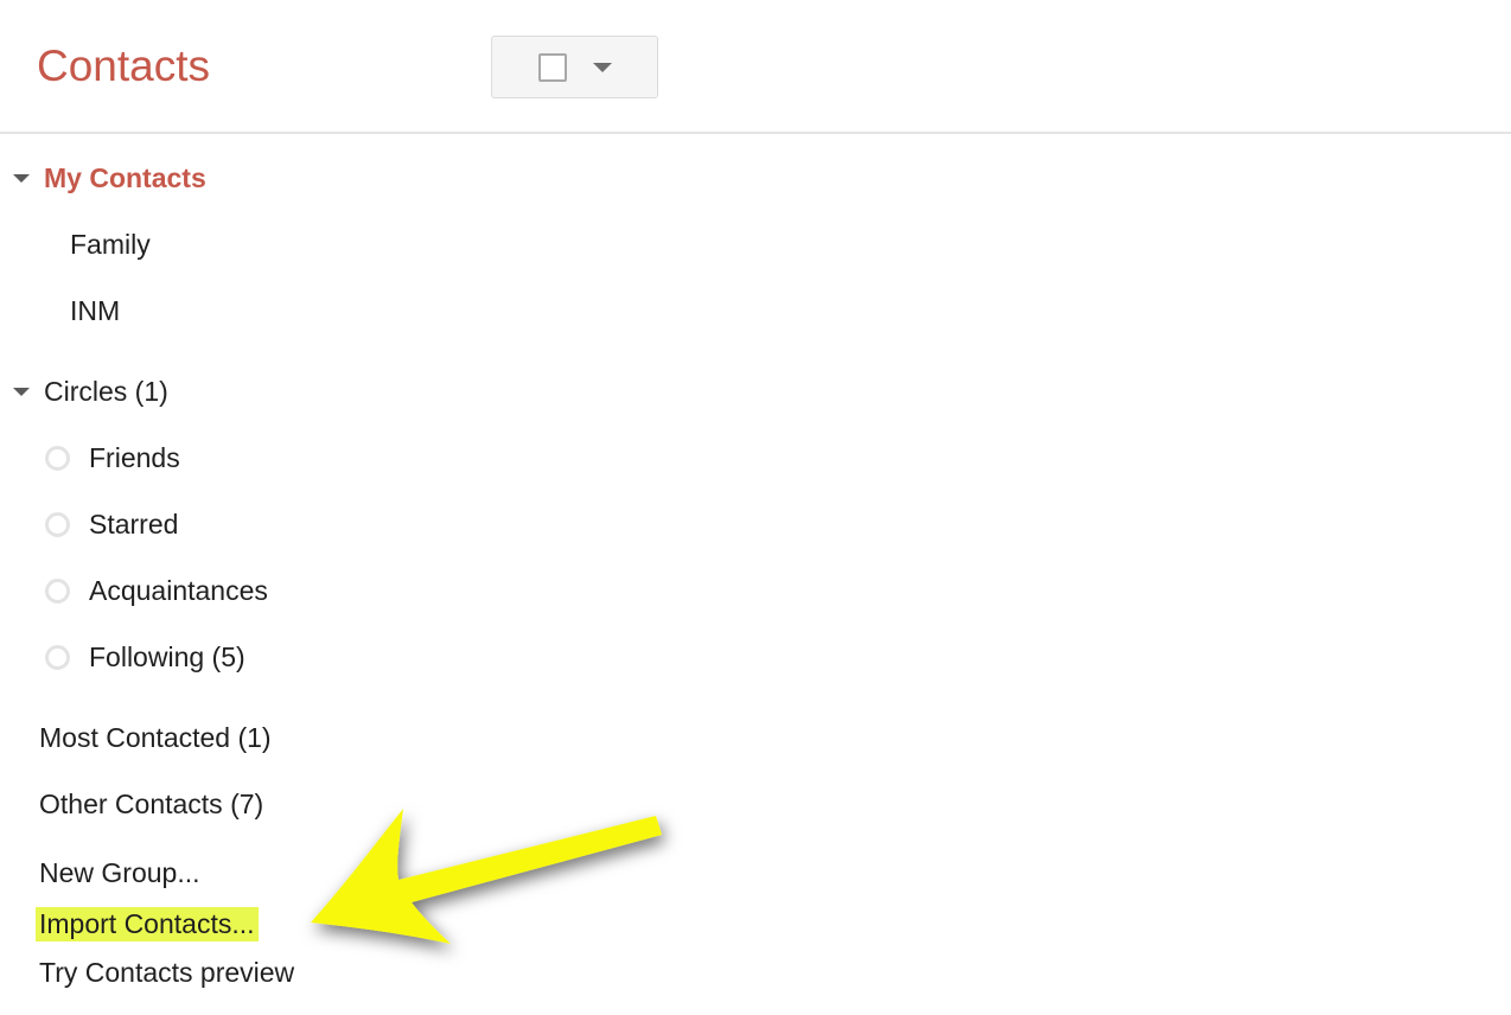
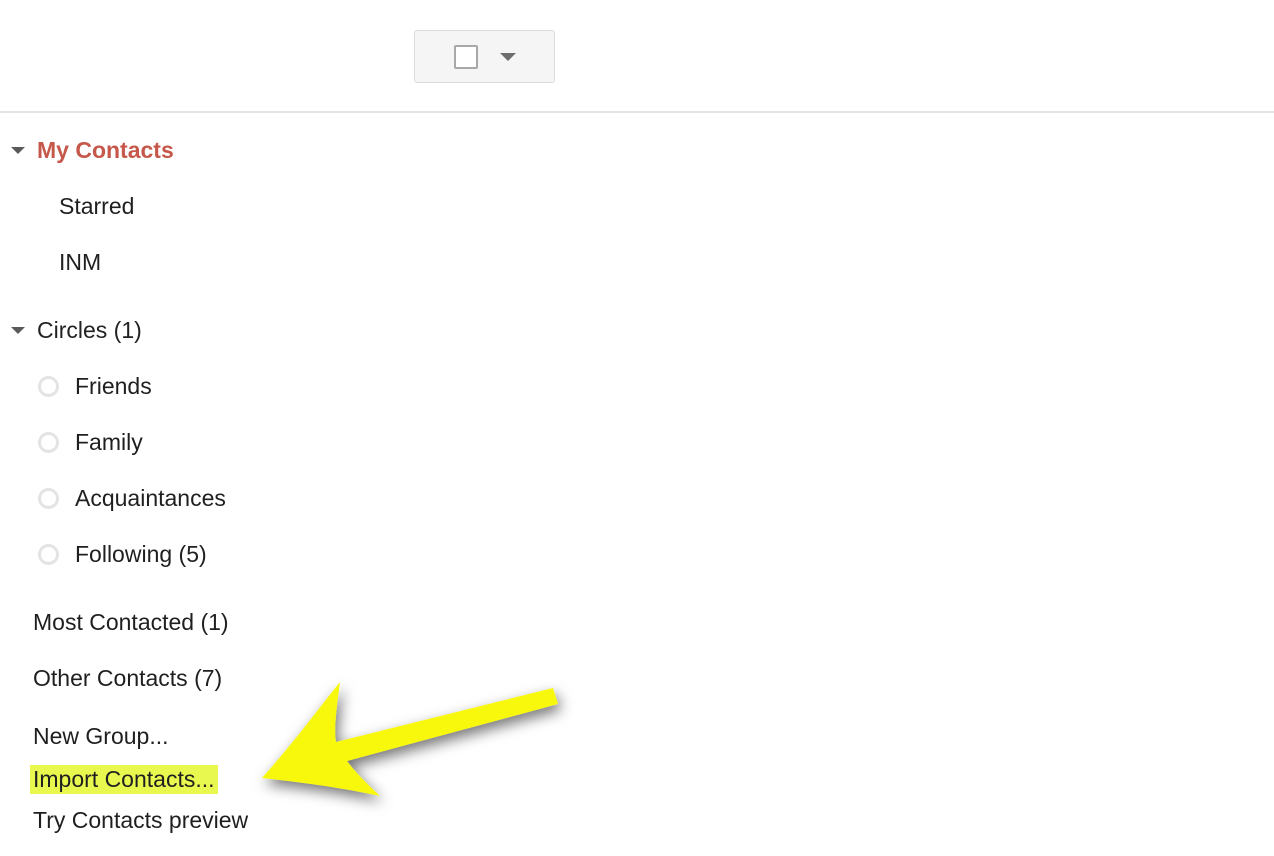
- Contacts
  My Contacts
- Family
+ Starred
  INM
  Circles (1)
  Friends
- Starred
+ Family
  Acquaintances
  Following (5)
  Most Contacted (1)
  Other Contacts (7)
  New Group...
  Import Contacts...
  Try Contacts preview
